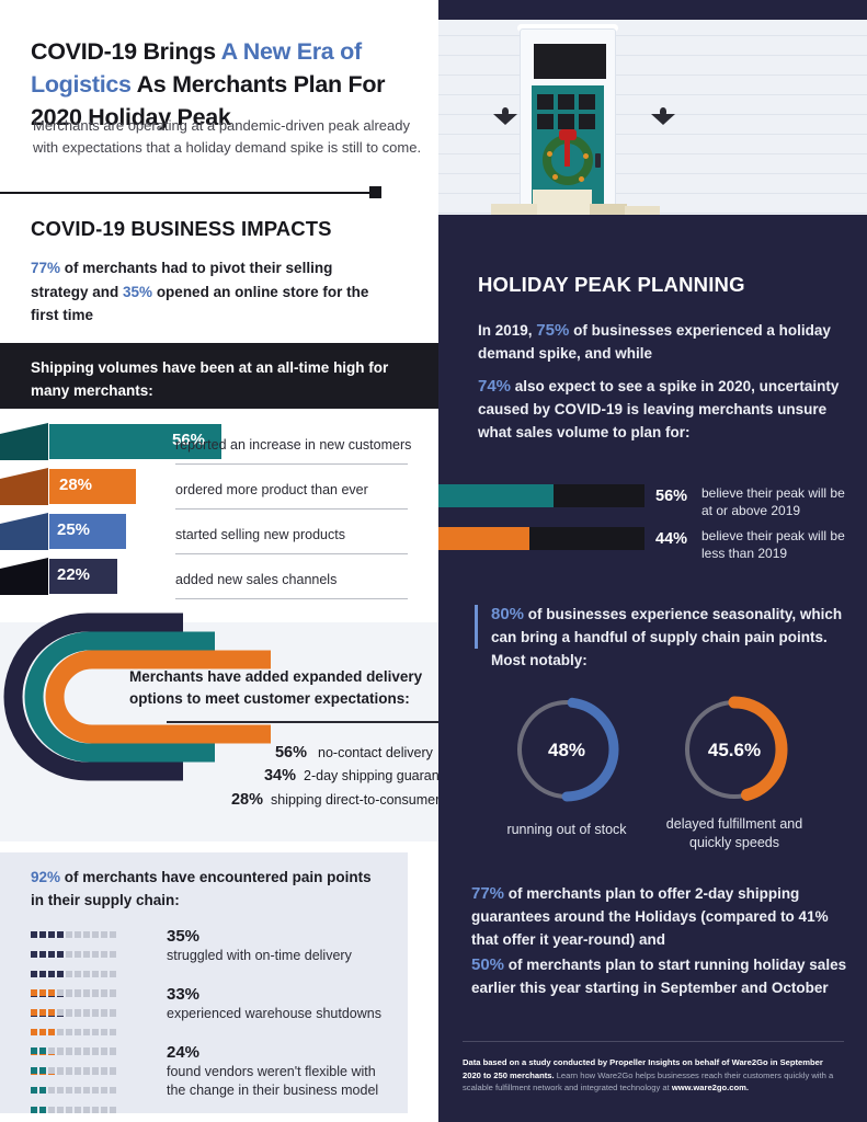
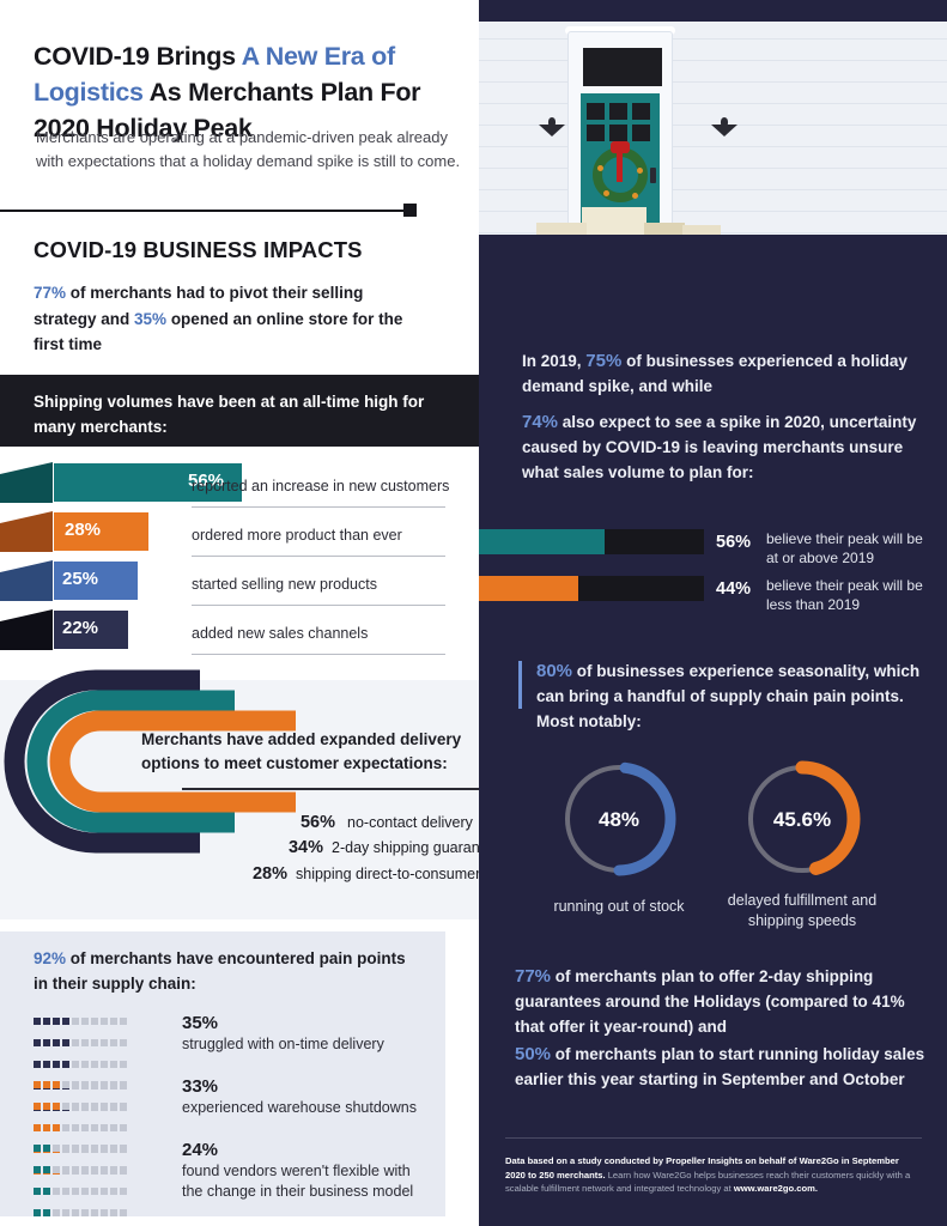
  COVID-19 Brings A New Era of Logistics As Merchants Plan For 2020 Holiday Peak
  Merchants are operating at a pandemic-driven peak already with expectations that a holiday demand spike is still to come.
  COVID-19 BUSINESS IMPACTS
  77% of merchants had to pivot their selling strategy and 35% opened an online store for the first time
  Shipping volumes have been at an all-time high for many merchants:
  56%
  28%
  25%
  22%
  reported an increase in new customers
  ordered more product than ever
  started selling new products
  added new sales channels
  Merchants have added expanded delivery options to meet customer expectations:
  56%
  no-contact delivery
  34%
  2-day shipping guaran
  28%
  shipping direct-to-consume
  92% of merchants have encountered pain points in their supply chain:
  35%
  struggled with on-time delivery
  33%
  experienced warehouse shutdowns
  24%
  found vendors weren't flexible with the change in their business model
- HOLIDAY PEAK PLANNING
  In 2019, 75% of businesses experienced a holiday demand spike, and while
  74% also expect to see a spike in 2020, uncertainty caused by COVID-19 is leaving merchants unsure what sales volume to plan for:
  56%
  believe their peak will be at or above 2019
  44%
  believe their peak will be less than 2019
  80% of businesses experience seasonality, which can bring a handful of supply chain pain points. Most notably:
  48%
  running out of stock
  45.6%
- delayed fulfillment and quickly speeds
+ delayed fulfillment and shipping speeds
  77% of merchants plan to offer 2-day shipping guarantees around the Holidays (compared to 41% that offer it year-round) and
  50% of merchants plan to start running holiday sales earlier this year starting in September and October
  Data based on a study conducted by Propeller Insights on behalf of Ware2Go in September 2020 to 250 merchants. Learn how Ware2Go helps businesses reach their customers quickly with a scalable fulfillment network and integrated technology at www.ware2go.com.
